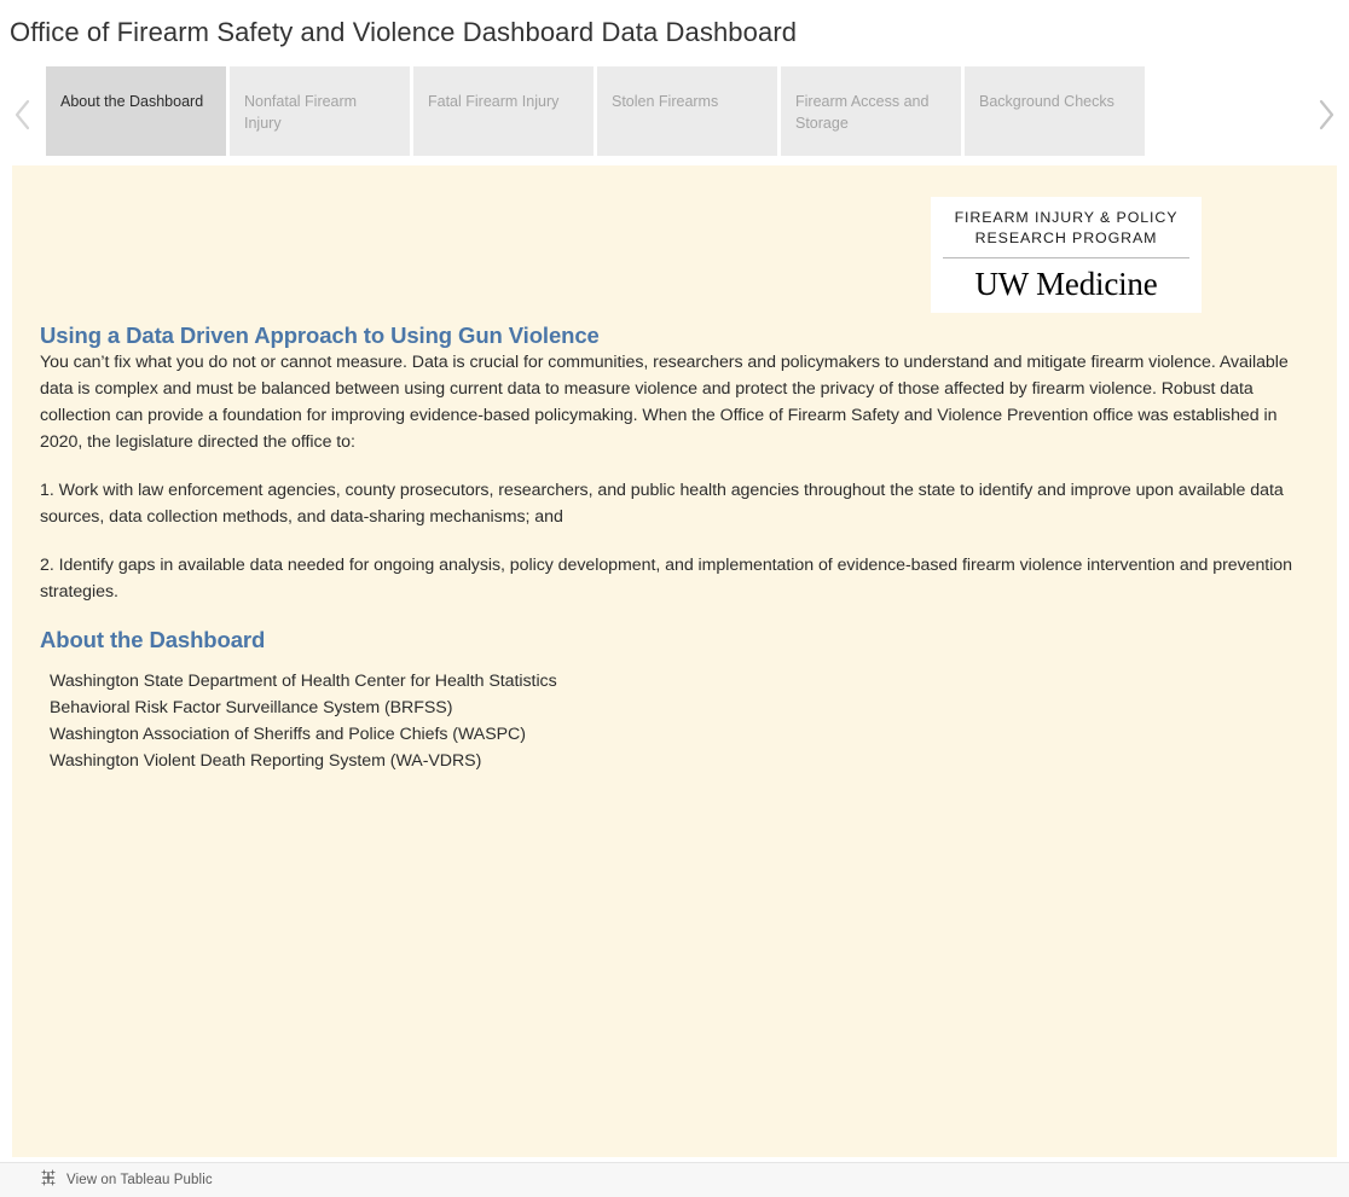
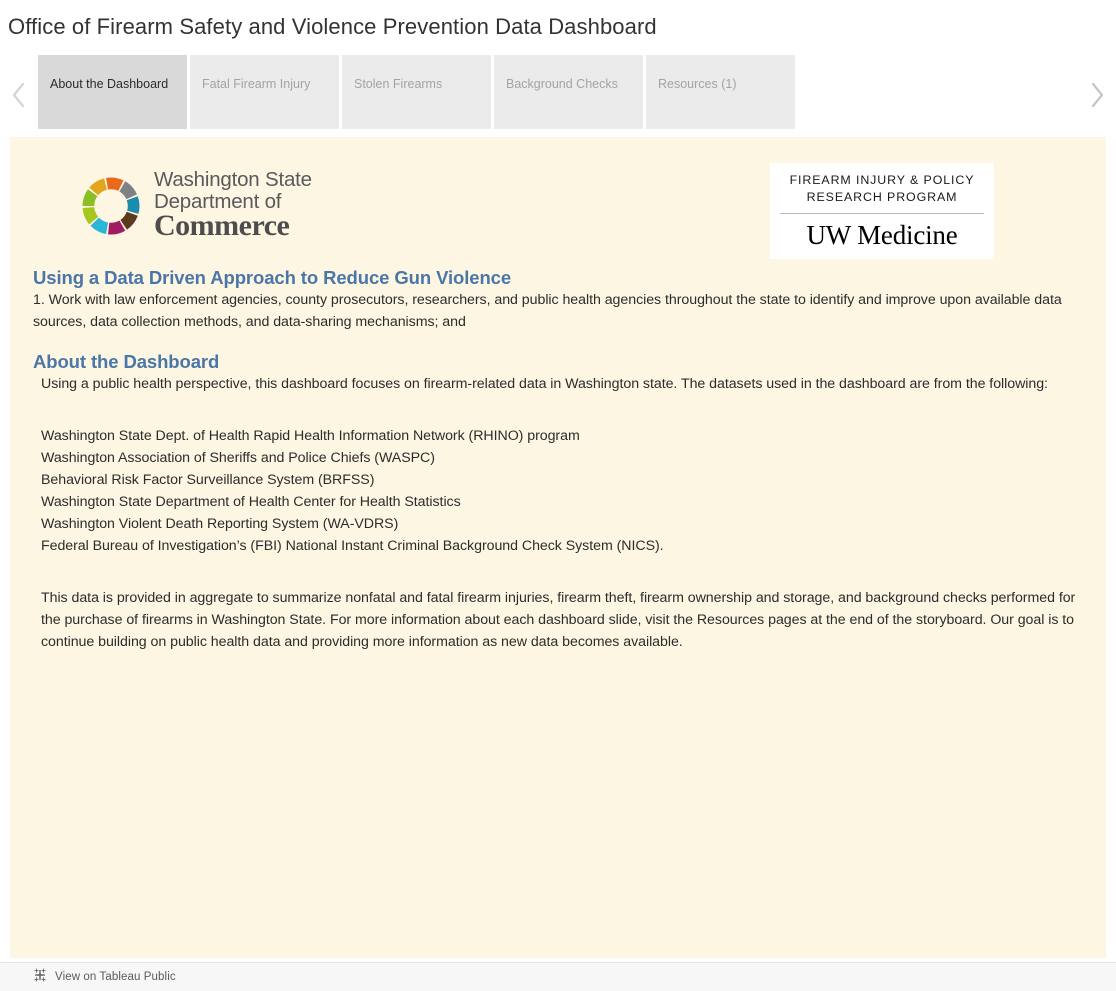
- Office of Firearm Safety and Violence Dashboard Data Dashboard
+ Office of Firearm Safety and Violence Prevention Data Dashboard
  About the Dashboard
- Nonfatal Firearm Injury
  Fatal Firearm Injury
  Stolen Firearms
- Firearm Access and Storage
  Background Checks
+ Resources (1)
+ Washington State
+ Department of
+ Commerce
  FIREARM INJURY & POLICY
  RESEARCH PROGRAM
  UW Medicine
- Using a Data Driven Approach to Using Gun Violence
+ Using a Data Driven Approach to Reduce Gun Violence
- You can’t fix what you do not or cannot measure. Data is crucial for communities, researchers and policymakers to understand and mitigate firearm violence. Available data is complex and must be balanced between using current data to measure violence and protect the privacy of those affected by firearm violence. Robust data collection can provide a foundation for improving evidence-based policymaking. When the Office of Firearm Safety and Violence Prevention office was established in 2020, the legislature directed the office to:
  1. Work with law enforcement agencies, county prosecutors, researchers, and public health agencies throughout the state to identify and improve upon available data sources, data collection methods, and data-sharing mechanisms; and
- 2. Identify gaps in available data needed for ongoing analysis, policy development, and implementation of evidence-based firearm violence intervention and prevention strategies.
  About the Dashboard
+ Using a public health perspective, this dashboard focuses on firearm-related data in Washington state. The datasets used in the dashboard are from the following:
+ Washington State Dept. of Health Rapid Health Information Network (RHINO) program
- Washington State Department of Health Center for Health Statistics
+ Washington Association of Sheriffs and Police Chiefs (WASPC)
  Behavioral Risk Factor Surveillance System (BRFSS)
- Washington Association of Sheriffs and Police Chiefs (WASPC)
+ Washington State Department of Health Center for Health Statistics
  Washington Violent Death Reporting System (WA-VDRS)
+ Federal Bureau of Investigation’s (FBI) National Instant Criminal Background Check System (NICS).
+ This data is provided in aggregate to summarize nonfatal and fatal firearm injuries, firearm theft, firearm ownership and storage, and background checks performed for the purchase of firearms in Washington State. For more information about each dashboard slide, visit the Resources pages at the end of the storyboard. Our goal is to continue building on public health data and providing more information as new data becomes available.
  View on Tableau Public
